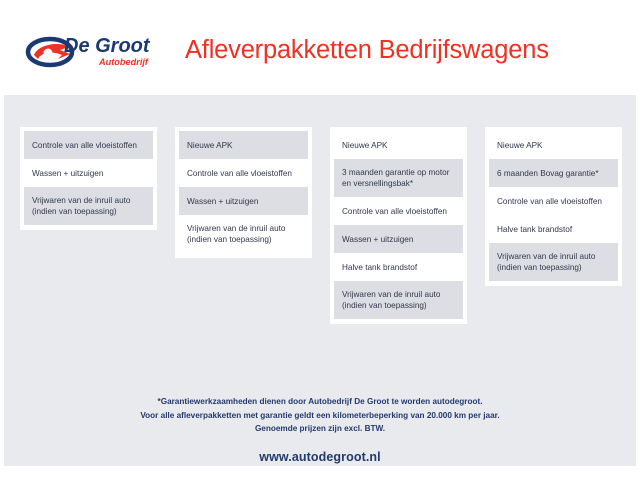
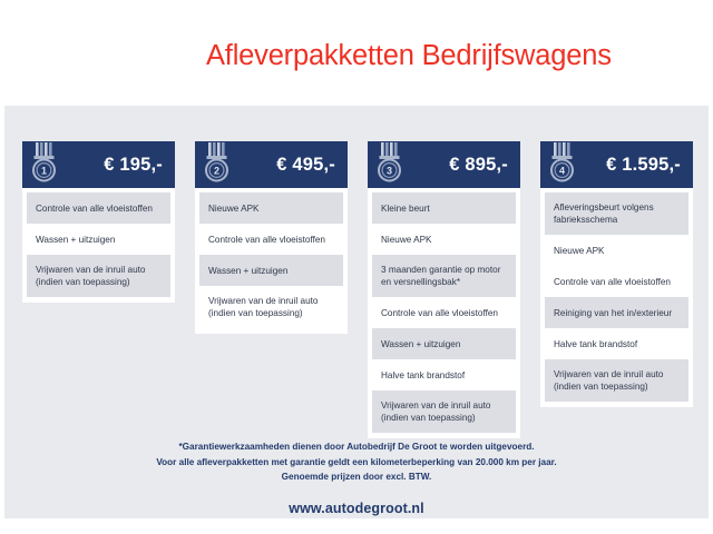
- De Groot
- Autobedrijf
  Afleverpakketten Bedrijfswagens
+ 1
+ € 195,-
  Controle van alle vloeistoffen
  Wassen + uitzuigen
  Vrijwaren van de inruil auto
  (indien van toepassing)
+ 2
+ € 495,-
  Nieuwe APK
  Controle van alle vloeistoffen
  Wassen + uitzuigen
  Vrijwaren van de inruil auto
  (indien van toepassing)
+ 3
+ € 895,-
+ Kleine beurt
  Nieuwe APK
  3 maanden garantie op motor
  en versnellingsbak*
  Controle van alle vloeistoffen
  Wassen + uitzuigen
  Halve tank brandstof
  Vrijwaren van de inruil auto
  (indien van toepassing)
+ 4
+ € 1.595,-
+ Afleveringsbeurt volgens
+ fabrieksschema
  Nieuwe APK
- 6 maanden Bovag garantie*
  Controle van alle vloeistoffen
+ Reiniging van het in/exterieur
  Halve tank brandstof
  Vrijwaren van de inruil auto
  (indien van toepassing)
- *Garantiewerkzaamheden dienen door Autobedrijf De Groot te worden autodegroot.
+ *Garantiewerkzaamheden dienen door Autobedrijf De Groot te worden uitgevoerd.
  Voor alle afleverpakketten met garantie geldt een kilometerbeperking van 20.000 km per jaar.
- Genoemde prijzen zijn excl. BTW.
+ Genoemde prijzen door excl. BTW.
  www.autodegroot.nl
